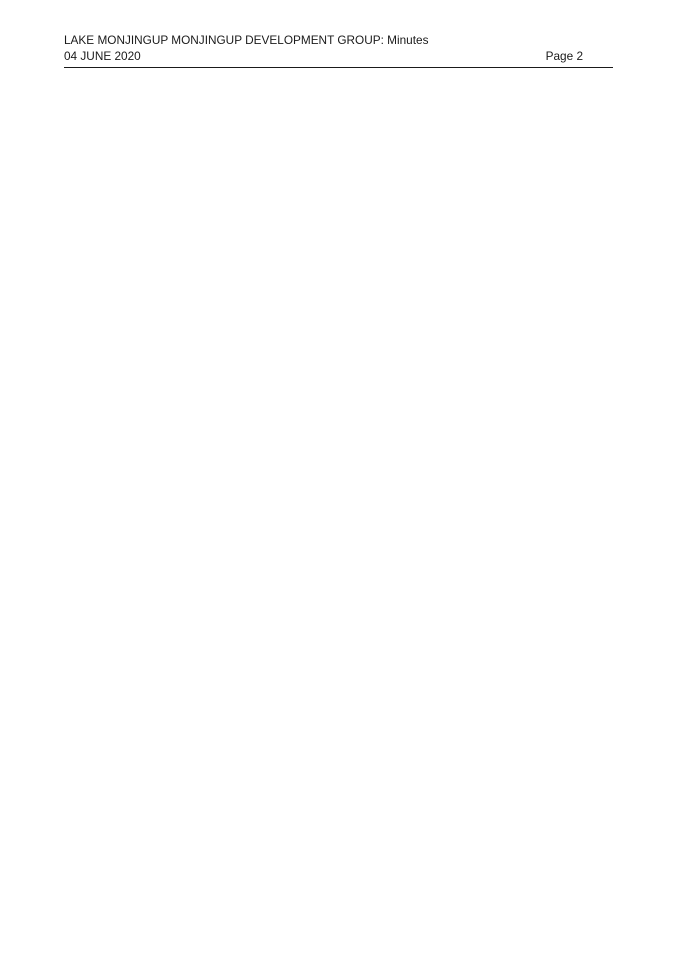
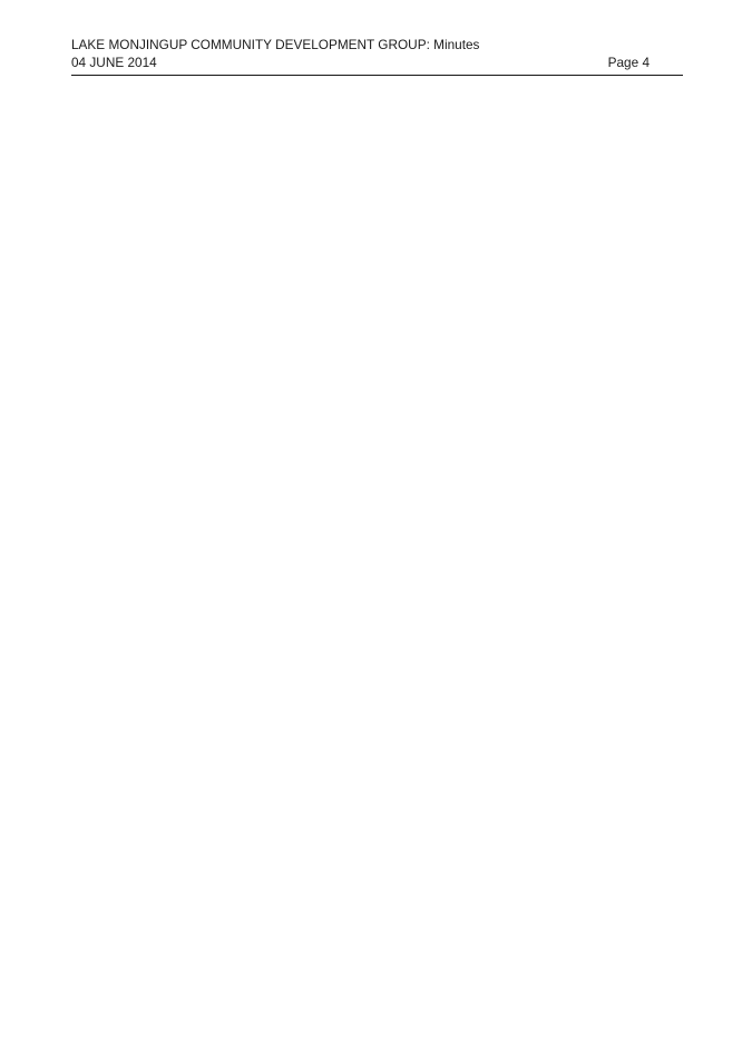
- LAKE MONJINGUP MONJINGUP DEVELOPMENT GROUP: Minutes
+ LAKE MONJINGUP COMMUNITY DEVELOPMENT GROUP: Minutes
- 04 JUNE 2020
+ 04 JUNE 2014
- Page 2
+ Page 4
